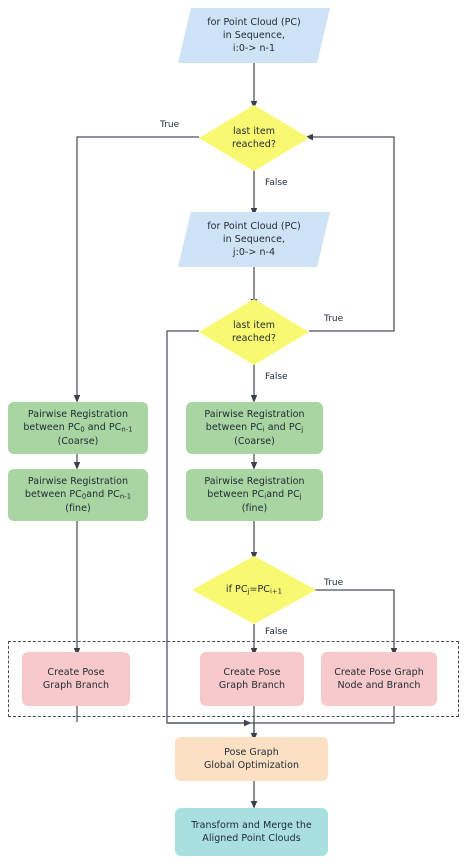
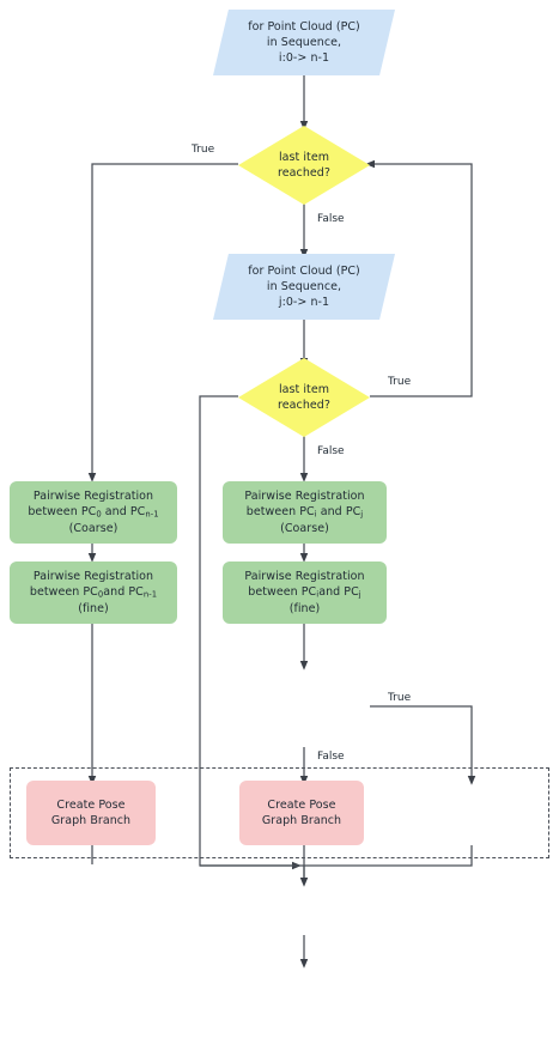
  for Point Cloud (PC)
  in Sequence,
  i:0-> n-1
  last item
  reached?
  True
  False
  for Point Cloud (PC)
  in Sequence,
- j:0-> n-4
+ j:0-> n-1
  last item
  reached?
  True
  False
  Pairwise Registration
  between PC0 and PCn-1
  (Coarse)
  Pairwise Registration
  between PC0and PCn-1
  (fine)
  Pairwise Registration
  between PCi and PCj
  (Coarse)
  Pairwise Registration
  between PCiand PCj
  (fine)
- if PCj=PCi+1
  True
  False
  Create Pose
  Graph Branch
  Create Pose
  Graph Branch
- Create Pose Graph
- Node and Branch
- Pose Graph
- Global Optimization
- Transform and Merge the
- Aligned Point Clouds
